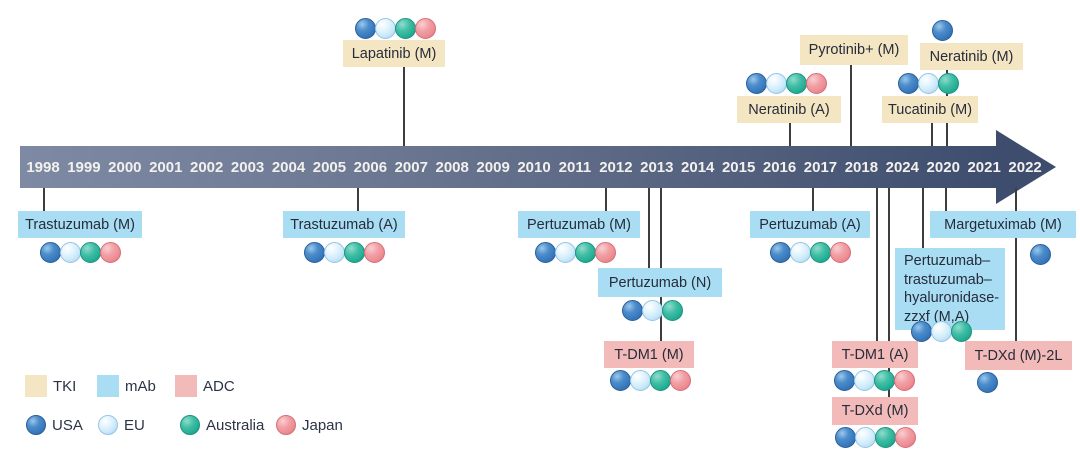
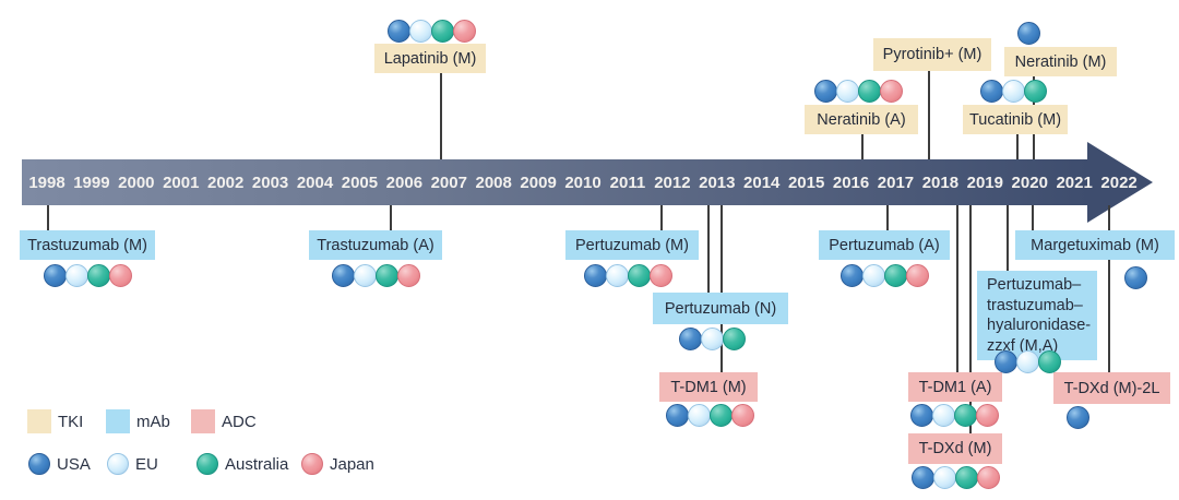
  1998
  1999
  2000
  2001
  2002
  2003
  2004
  2005
  2006
  2007
  2008
  2009
  2010
  2011
  2012
  2013
  2014
  2015
  2016
  2017
  2018
- 2024
+ 2019
  2020
  2021
  2022
  Lapatinib (M)
  Neratinib (A)
  Pyrotinib+ (M)
  Tucatinib (M)
  Neratinib (M)
  Trastuzumab (M)
  Trastuzumab (A)
  Pertuzumab (M)
  Pertuzumab (N)
  T-DM1 (M)
  Pertuzumab (A)
  T-DM1 (A)
  T-DXd (M)
  Pertuzumab–
  trastuzumab–
  hyaluronidase-
  zzxf (M,A)
  Margetuximab (M)
  T-DXd (M)-2L
  TKI
  mAb
  ADC
  USA
  EU
  Australia
  Japan
